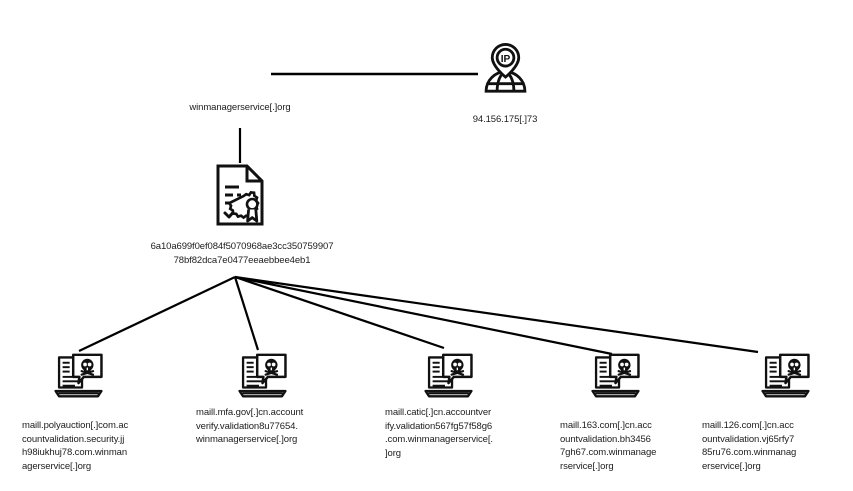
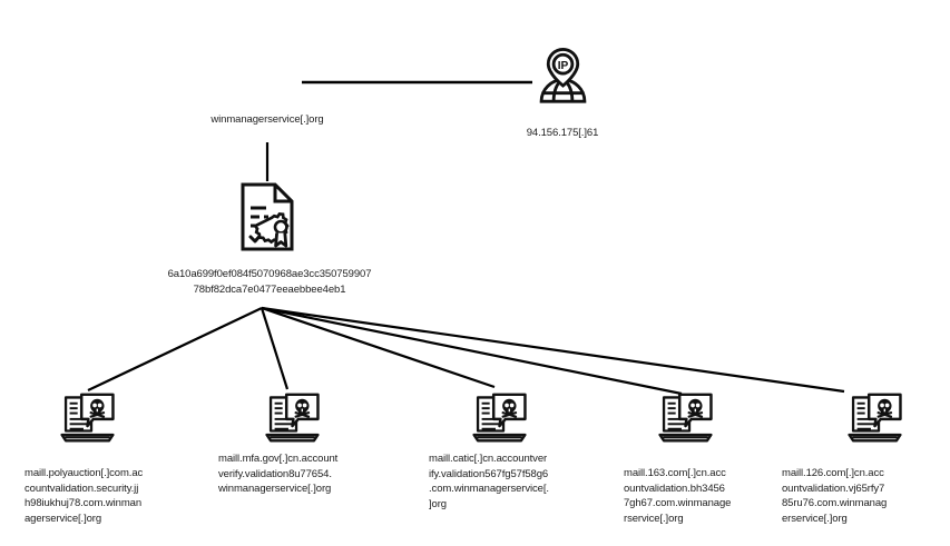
  winmanagerservice[.]org
  IP
- 94.156.175[.]73
+ 94.156.175[.]61
  6a10a699f0ef084f5070968ae3cc350759907
  78bf82dca7e0477eeaebbee4eb1
  maill.polyauction[.]com.ac
  countvalidation.security.jj
  h98iukhuj78.com.winman
  agerservice[.]org
  maill.mfa.gov[.]cn.account
  verify.validation8u77654.
  winmanagerservice[.]org
  maill.catic[.]cn.accountver
  ify.validation567fg57f58g6
  .com.winmanagerservice[.
  ]org
  maill.163.com[.]cn.acc
  ountvalidation.bh3456
  7gh67.com.winmanage
  rservice[.]org
  maill.126.com[.]cn.acc
  ountvalidation.vj65rfy7
  85ru76.com.winmanag
  erservice[.]org
